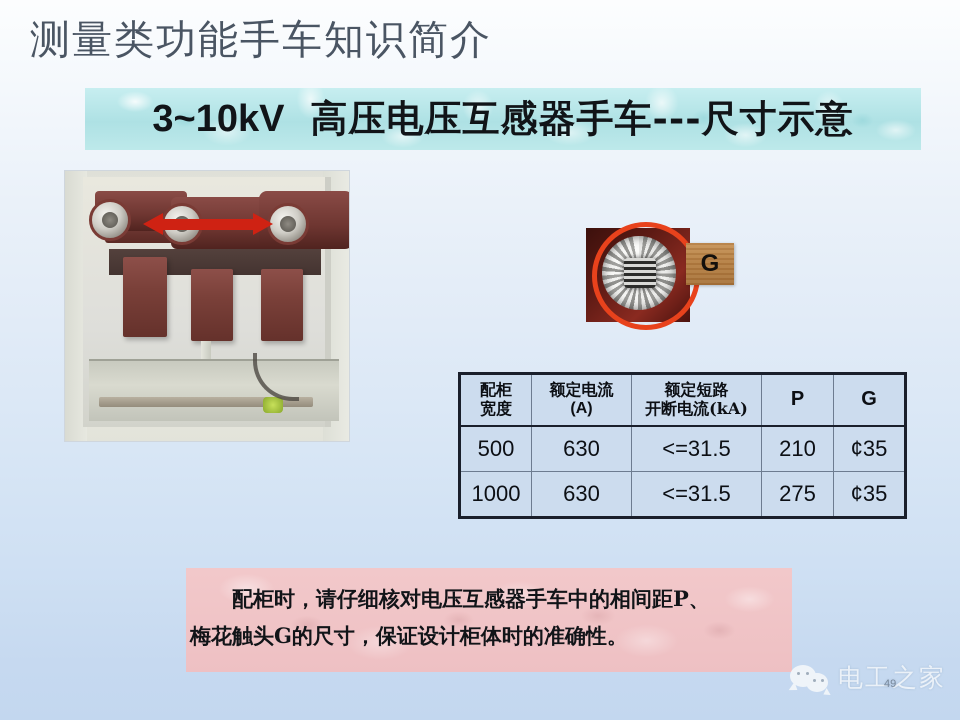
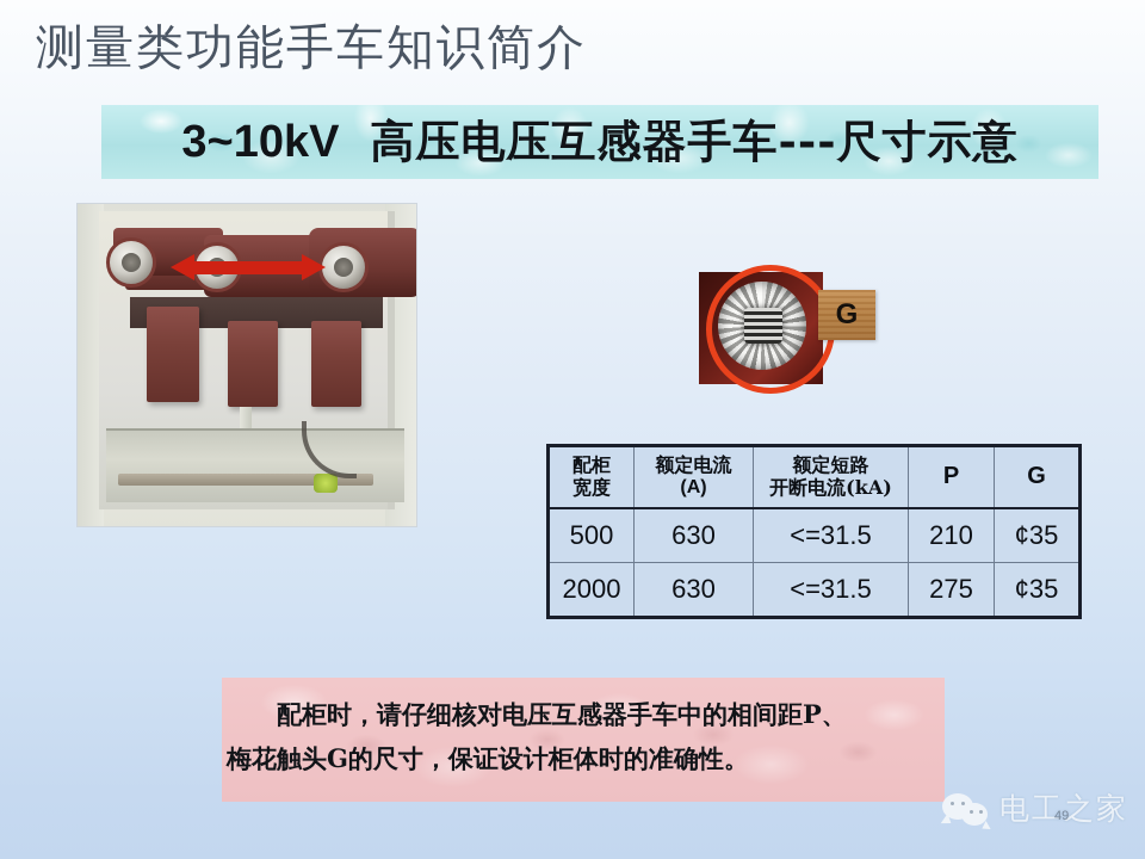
  测量类功能手车知识简介
  3~10kV 高压电压互感器手车---尺寸示意
  G
  配柜 宽度	额定电流 (A)	额定短路 开断电流(kA)	P	G
  500	630	<=31.5	210	¢35
- 1000	630	<=31.5	275	¢35
+ 2000	630	<=31.5	275	¢35
  配柜时，请仔细核对电压互感器手车中的相间距P、
  梅花触头G的尺寸，保证设计柜体时的准确性。
  电工之家
  49
